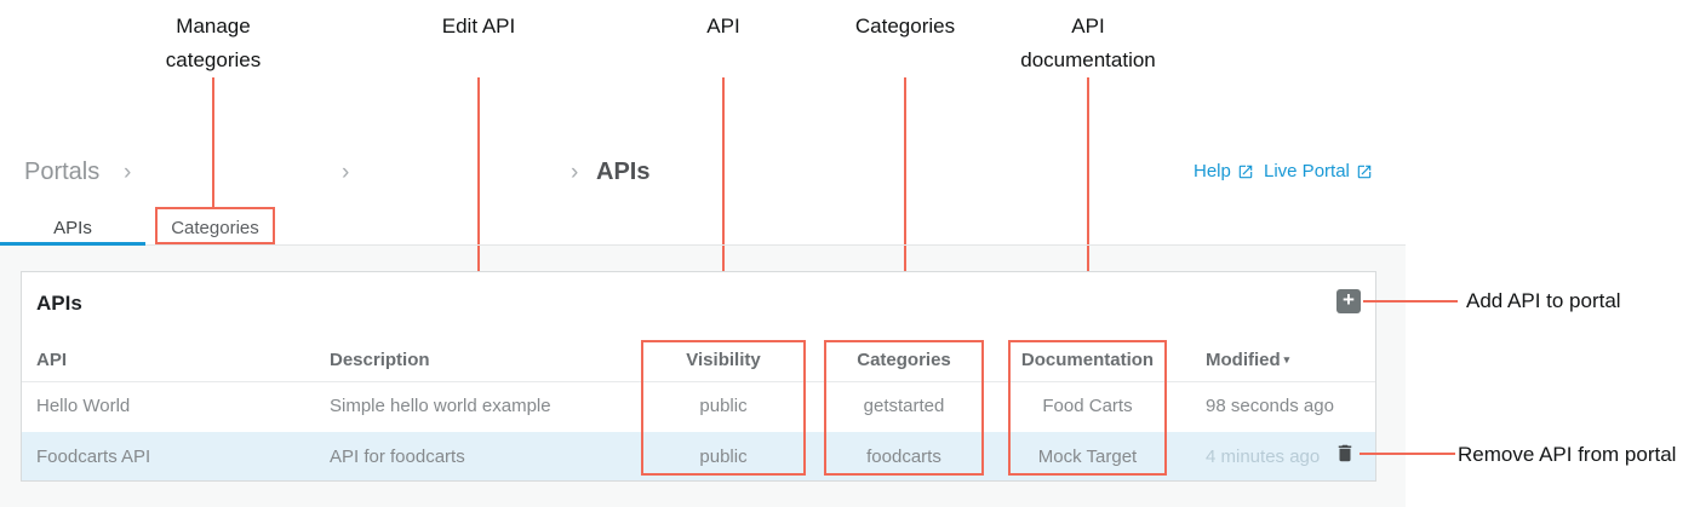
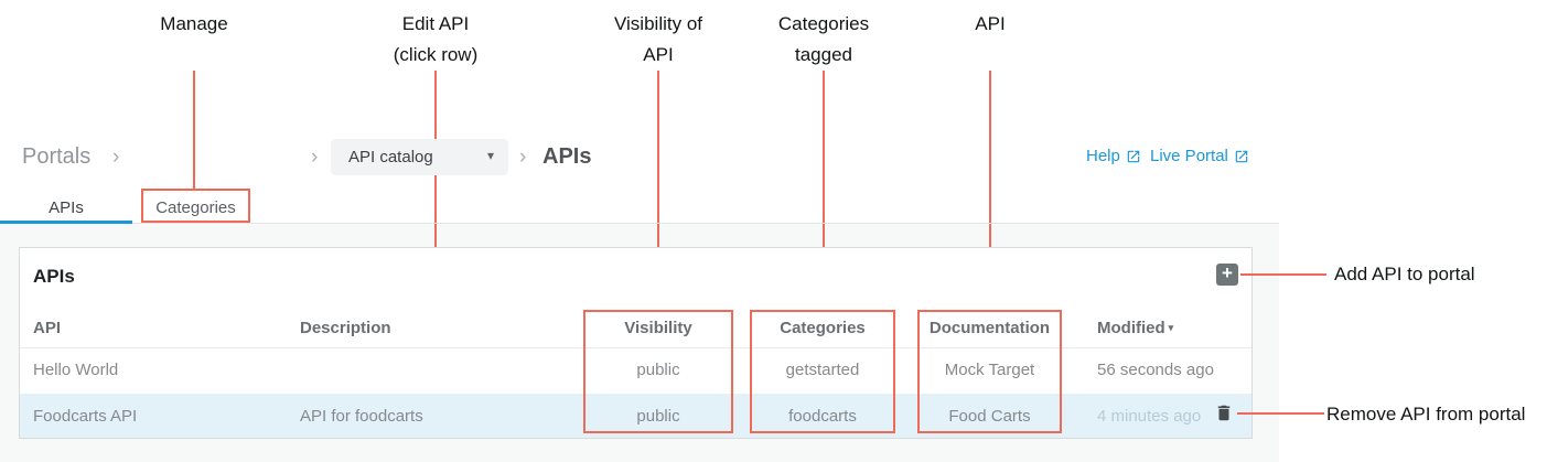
  Manage
- categories
  Edit API
+ (click row)
+ Visibility of
  API
  Categories
+ tagged
  API
- documentation
  Portals
  ›
  ›
+ API catalog
+ ▾
  ›
  APIs
  Help
  Live Portal
  APIs
  Categories
  APIs
  +
  API
  Description
  Visibility
  Categories
  Documentation
  Modified ▾
  Hello World
- Simple hello world example
  public
  getstarted
- Food Carts
+ Mock Target
- 98 seconds ago
+ 56 seconds ago
  Foodcarts API
  API for foodcarts
  public
  foodcarts
- Mock Target
+ Food Carts
  4 minutes ago
  Add API to portal
  Remove API from portal
